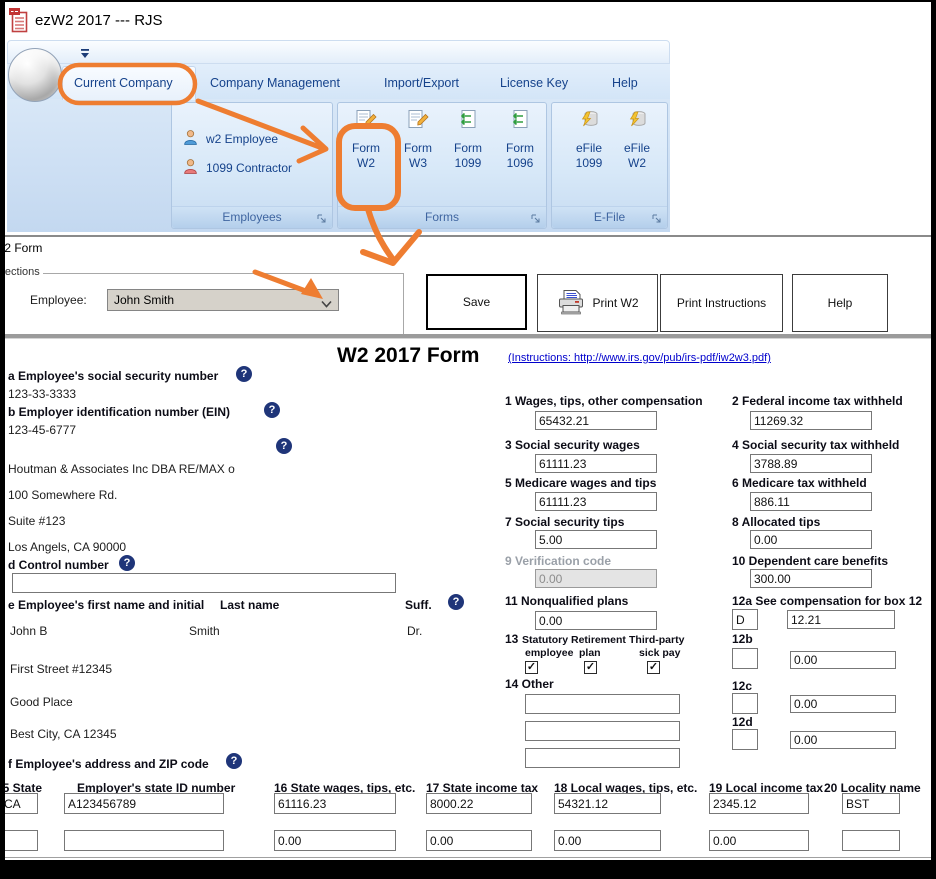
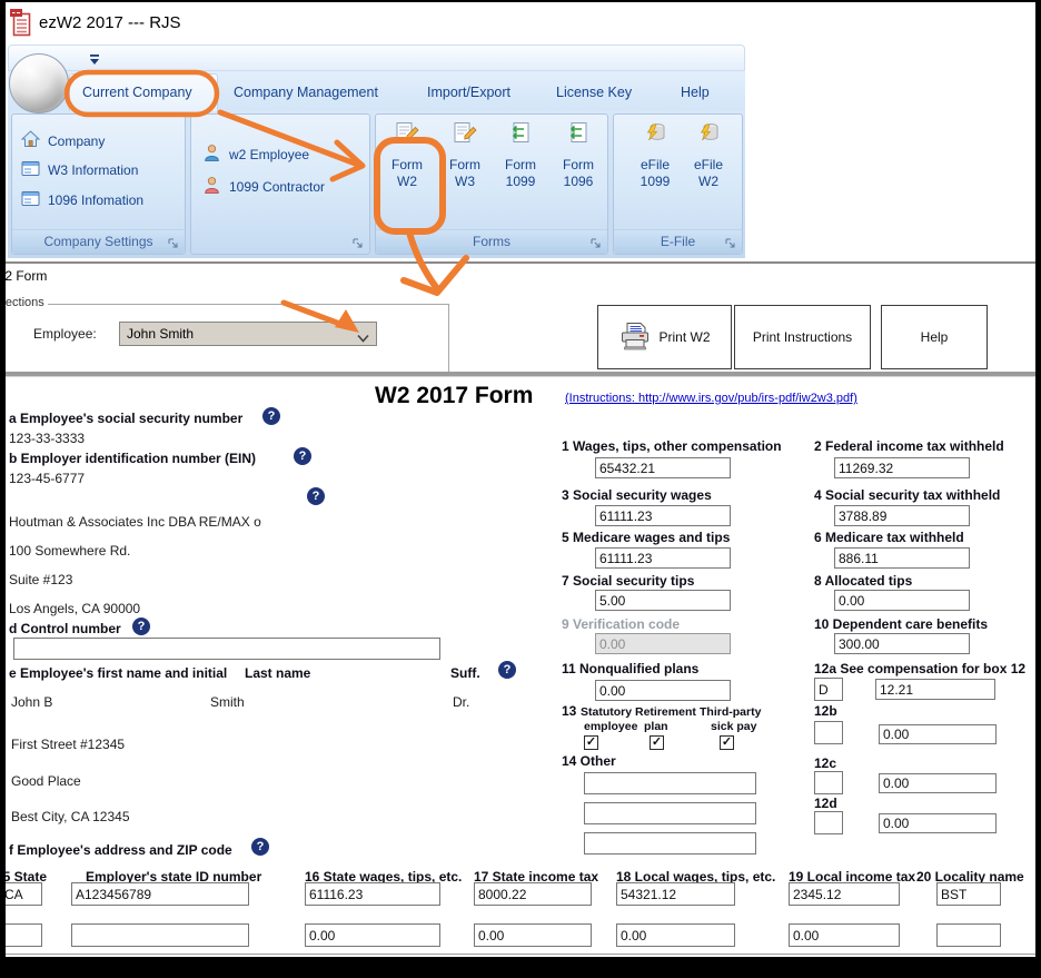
  ezW2 2017 --- RJS
  Current Company
  Company Management
  Import/Export
  License Key
  Help
+ Company
+ W3 Information
+ 1096 Infomation
+ Company Settings
  w2 Employee
  1099 Contractor
- Employees
  Form
  W2
  Form
  W3
  Form
  1099
  Form
  1096
  Forms
  eFile
  1099
  eFile
  W2
  E-File
  2 Form
  ections
  Employee:
  John Smith
- Save
  Print W2
  Print Instructions
  Help
  W2 2017 Form
  (Instructions: http://www.irs.gov/pub/irs-pdf/iw2w3.pdf)
  a Employee's social security number
  ?
  123-33-3333
  b Employer identification number (EIN)
  ?
  123-45-6777
  ?
  Houtman & Associates Inc DBA RE/MAX o
  100 Somewhere Rd.
  Suite #123
  Los Angels, CA 90000
  d Control number
  ?
  e Employee's first name and initial
  Last name
  Suff.
  ?
  John B
  Smith
  Dr.
  First Street #12345
  Good Place
  Best City, CA 12345
  f Employee's address and ZIP code
  ?
  1 Wages, tips, other compensation
  65432.21
  3 Social security wages
  61111.23
  5 Medicare wages and tips
  61111.23
  7 Social security tips
  5.00
  9 Verification code
  0.00
  11 Nonqualified plans
  0.00
  13
  Statutory
  employee
  ✓
  Retirement
  plan
  ✓
  Third-party
  sick pay
  ✓
  14 Other
  2 Federal income tax withheld
  11269.32
  4 Social security tax withheld
  3788.89
  6 Medicare tax withheld
  886.11
  8 Allocated tips
  0.00
  10 Dependent care benefits
  300.00
  12a See compensation for box 12
  D
  12.21
  12b
  0.00
  12c
  0.00
  12d
  0.00
  5 State
  Employer's state ID number
  16 State wages, tips, etc.
  17 State income tax
  18 Local wages, tips, etc.
  19 Local income tax
  20 Locality name
  CA
  A123456789
  61116.23
  8000.22
  54321.12
  2345.12
  BST
  0.00
  0.00
  0.00
  0.00
